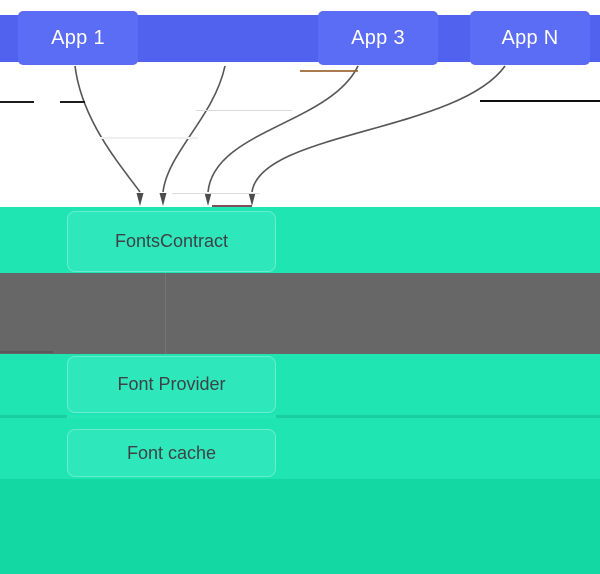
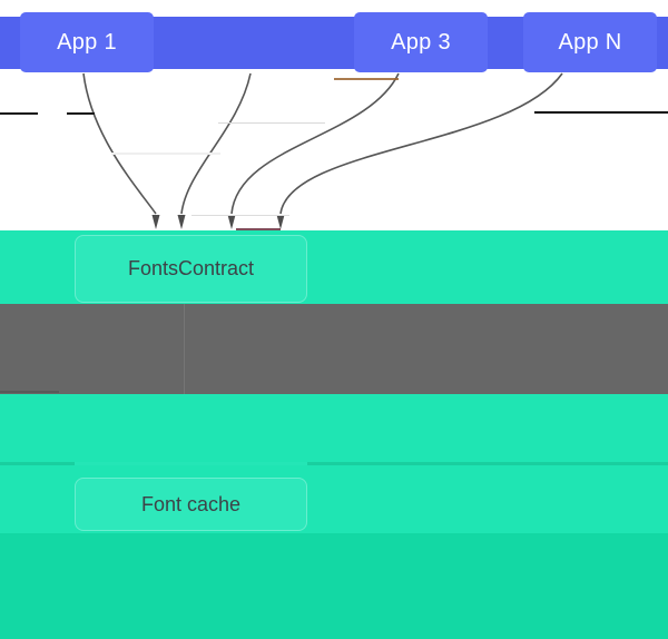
  App 1
  App 3
  App N
  FontsContract
- Font Provider
  Font cache
